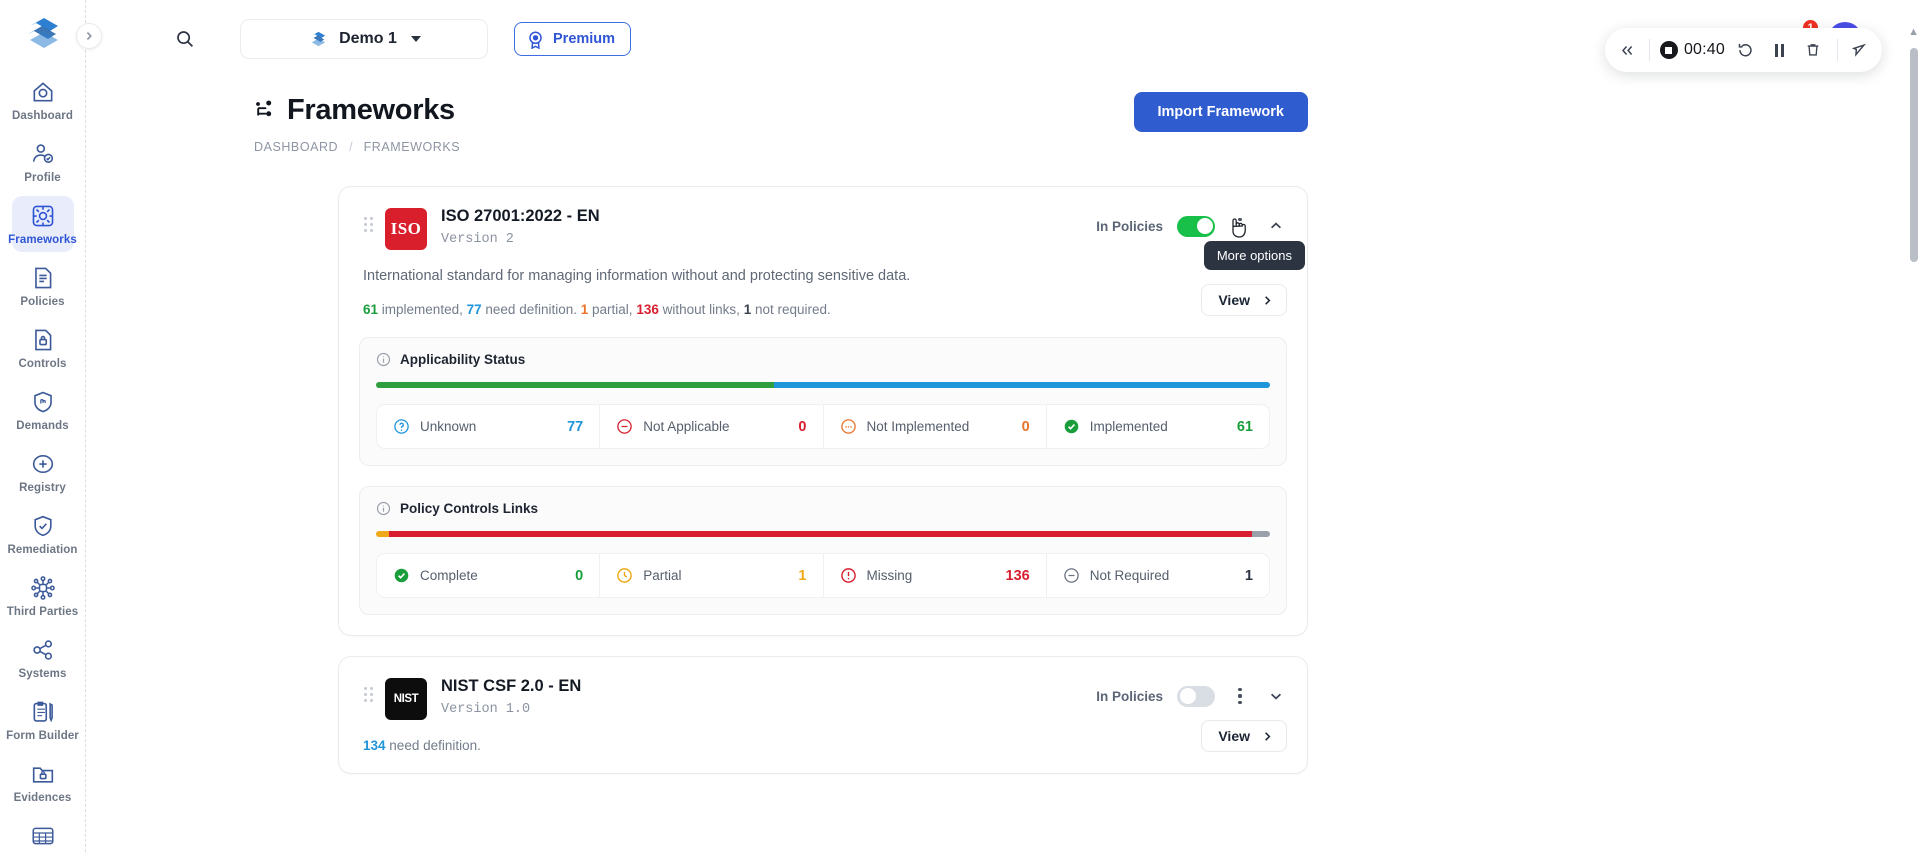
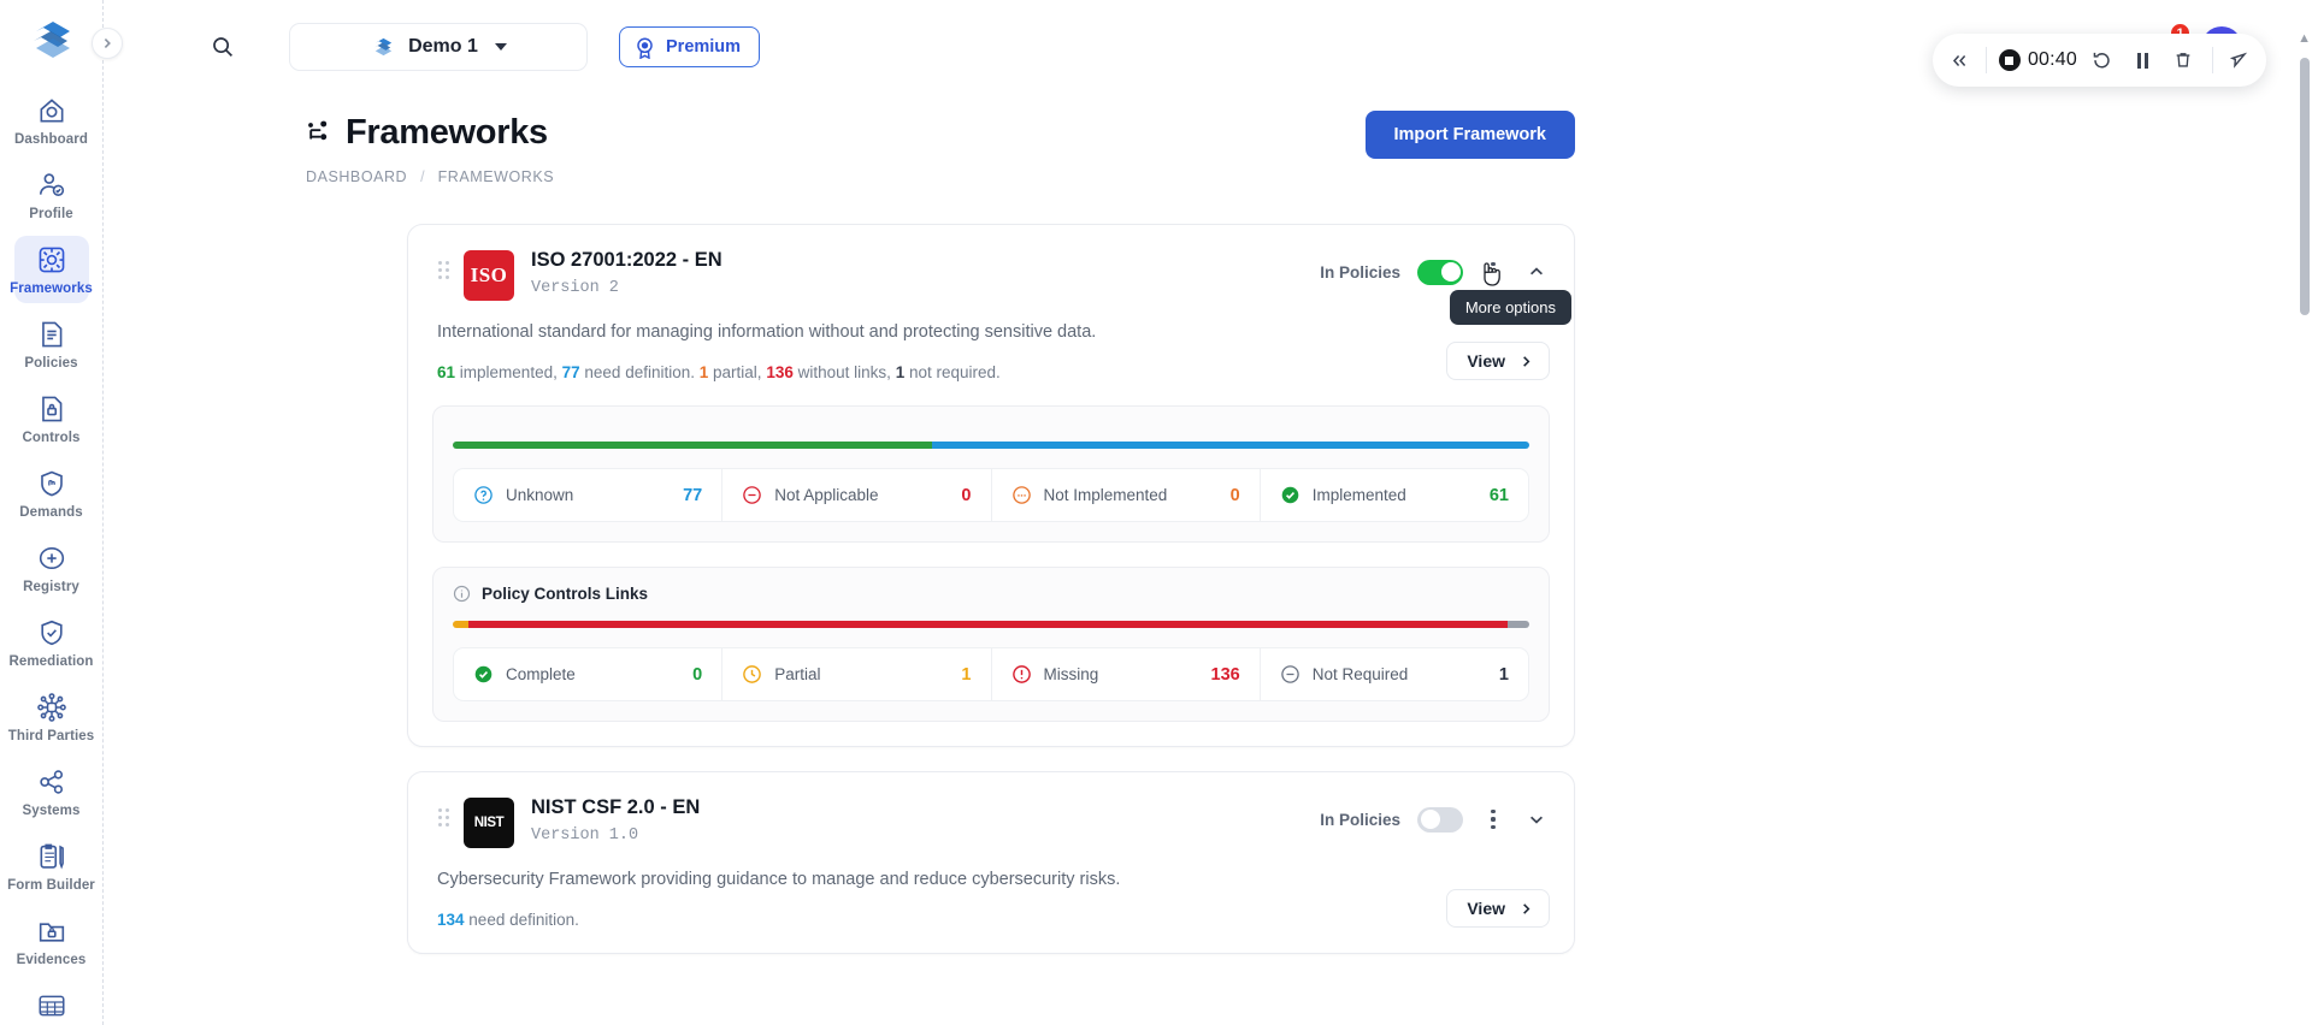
  Dashboard
  Profile
  Frameworks
  Policies
  Controls
  Demands
  Registry
  Remediation
  Third Parties
  Systems
  Form Builder
  Evidences
  Demo 1
  Premium
  00:40
  Frameworks
  DASHBOARD
  /
  FRAMEWORKS
  Import Framework
  ISO
  ISO 27001:2022 - EN
  Version 2
  In Policies
  More options
  International standard for managing information without and protecting sensitive data.
  61 implemented, 77 need definition. 1 partial, 136 without links, 1 not required.
  View
- Applicability Status
  Unknown
  77
  Not Applicable
  0
  Not Implemented
  0
  Implemented
  61
  Policy Controls Links
  Complete
  0
  Partial
  1
  Missing
  136
  Not Required
  1
  NIST
  NIST CSF 2.0 - EN
  Version 1.0
  In Policies
+ Cybersecurity Framework providing guidance to manage and reduce cybersecurity risks.
  134 need definition.
  View
  ▲
